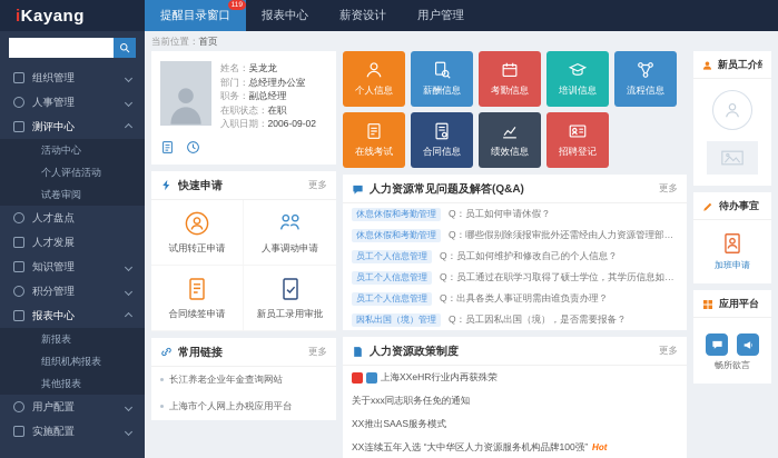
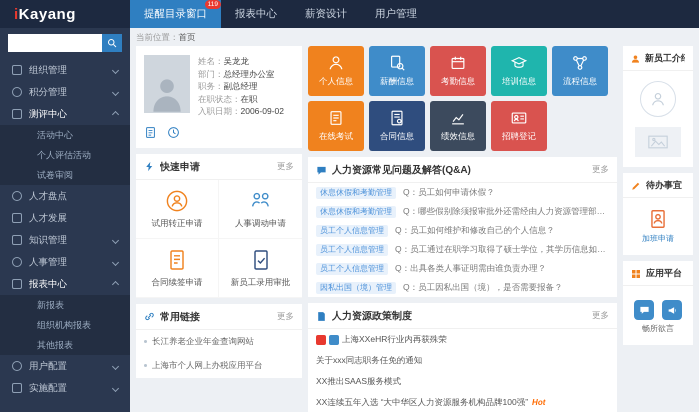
  i
  Kayang
  提醒目录窗口
  报表中心
  薪资设计
  用户管理
  组织管理
- 人事管理
+ 积分管理
  测评中心
  活动中心
  个人评估活动
  试卷审阅
  人才盘点
  人才发展
  知识管理
- 积分管理
+ 人事管理
  报表中心
  新报表
  组织机构报表
  其他报表
  用户配置
  实施配置
  当前位置：首页
  姓名：吴龙龙
  部门：总经理办公室
  职务：副总经理
  在职状态：在职
  入职日期：2006-09-02
  快速申请
  更多
  试用转正申请
  人事调动申请
  合同续签申请
  新员工录用审批
  常用链接
  更多
  长江养老企业年金查询网站
  上海市个人网上办税应用平台
  个人信息
  薪酬信息
  考勤信息
  培训信息
  流程信息
  在线考试
  合同信息
  绩效信息
  招聘登记
  人力资源常见问题及解答(Q&A)
  更多
  休息休假和考勤管理
  Q：员工如何申请休假？
  休息休假和考勤管理
  Q：哪些假别除须报审批外还需经由人力资源管理部门
  员工个人信息管理
  Q：员工如何维护和修改自己的个人信息？
  员工个人信息管理
  Q：员工通过在职学习取得了硕士学位，其学历信息如何
  员工个人信息管理
  Q：出具各类人事证明需由谁负责办理？
  因私出国（境）管理
  Q：员工因私出国（境），是否需要报备？
  人力资源政策制度
  更多
  上海XXeHR行业内再获殊荣
  关于xxx同志职务任免的通知
  XX推出SAAS服务模式
  XX连续五年入选 “大中华区人力资源服务机构品牌100强”
  Hot
  新员工介
  待办事宜
  加班申请
  应用平台
  畅所欲言
